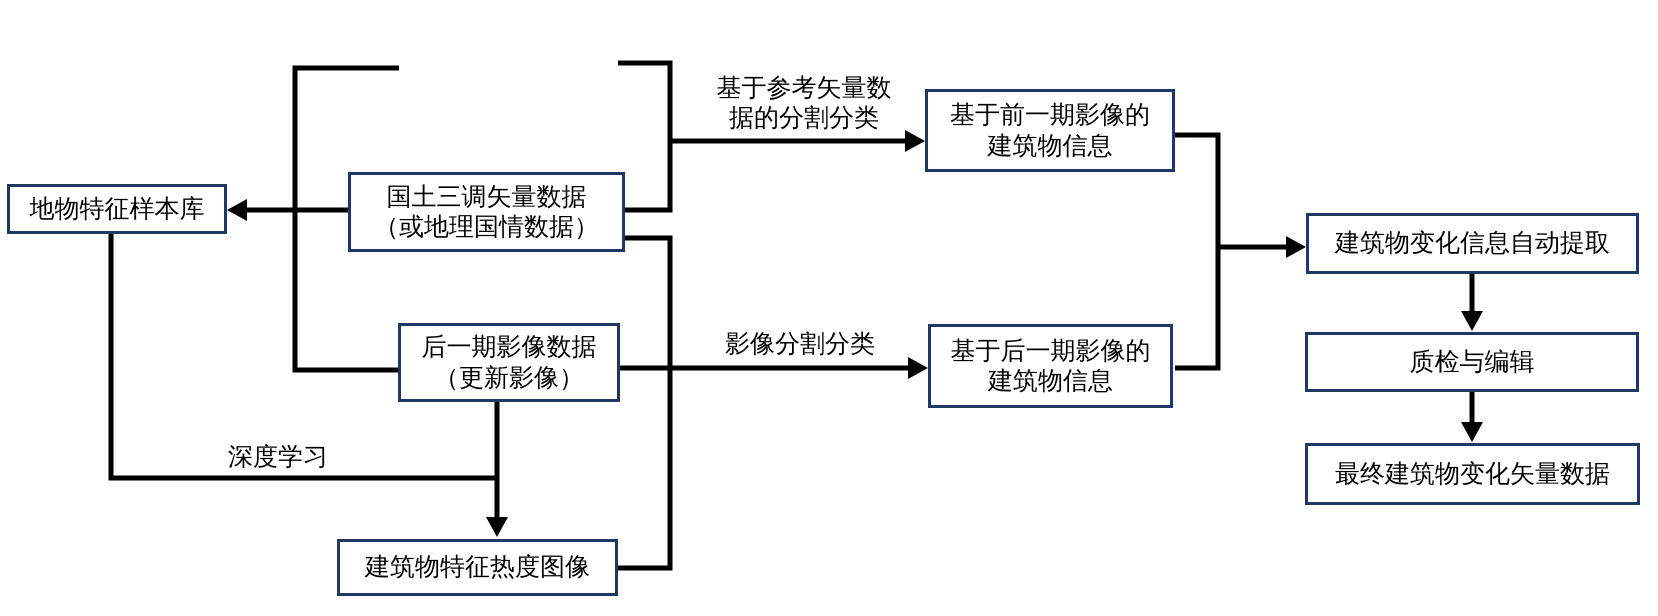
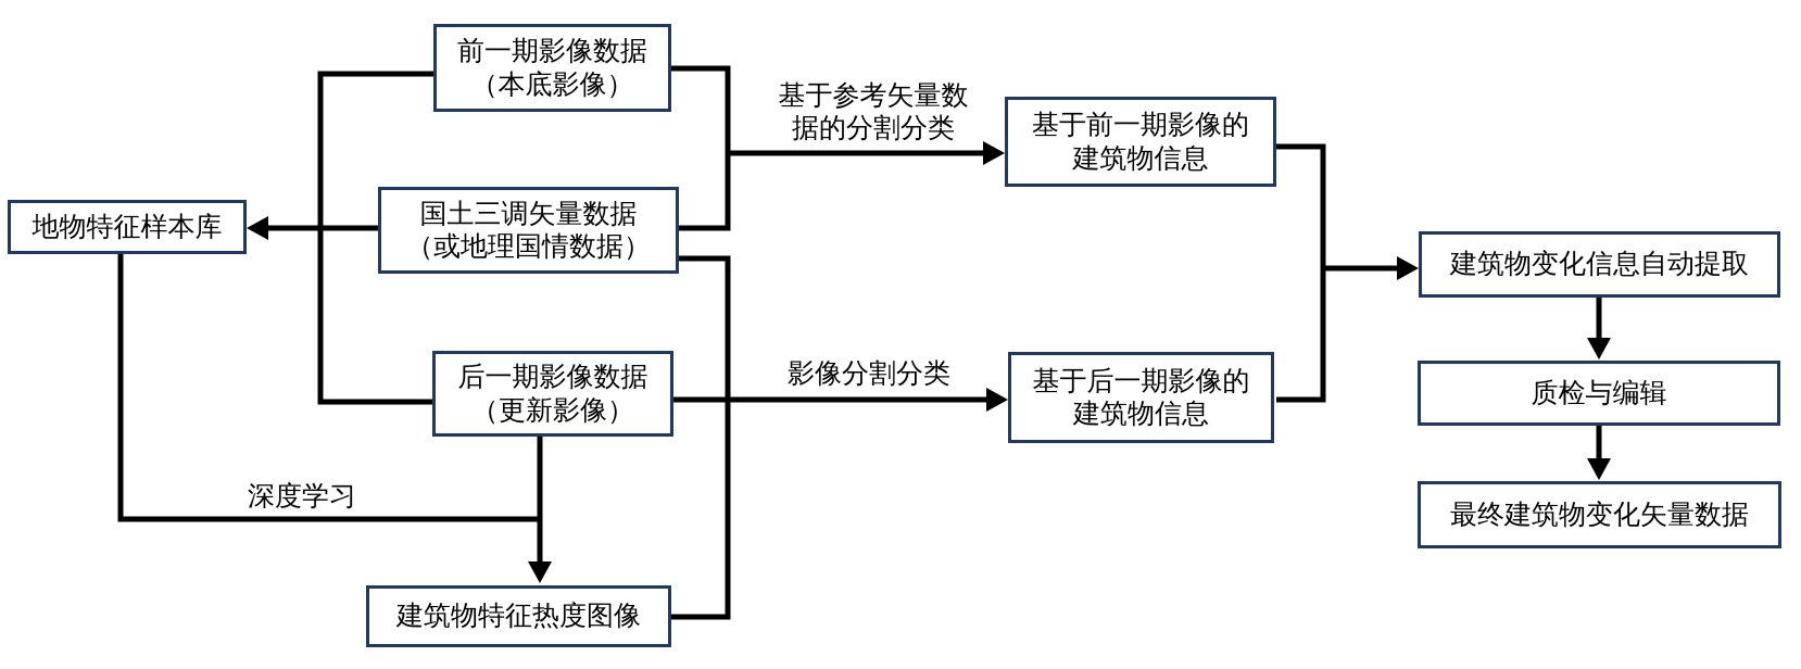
+ 前一期影像数据
+ （本底影像）
  地物特征样本库
  国土三调矢量数据
  （或地理国情数据）
  后一期影像数据
  （更新影像）
  建筑物特征热度图像
  基于前一期影像的
  建筑物信息
  基于后一期影像的
  建筑物信息
  建筑物变化信息自动提取
  质检与编辑
  最终建筑物变化矢量数据
  基于参考矢量数
  据的分割分类
  影像分割分类
  深度学习
